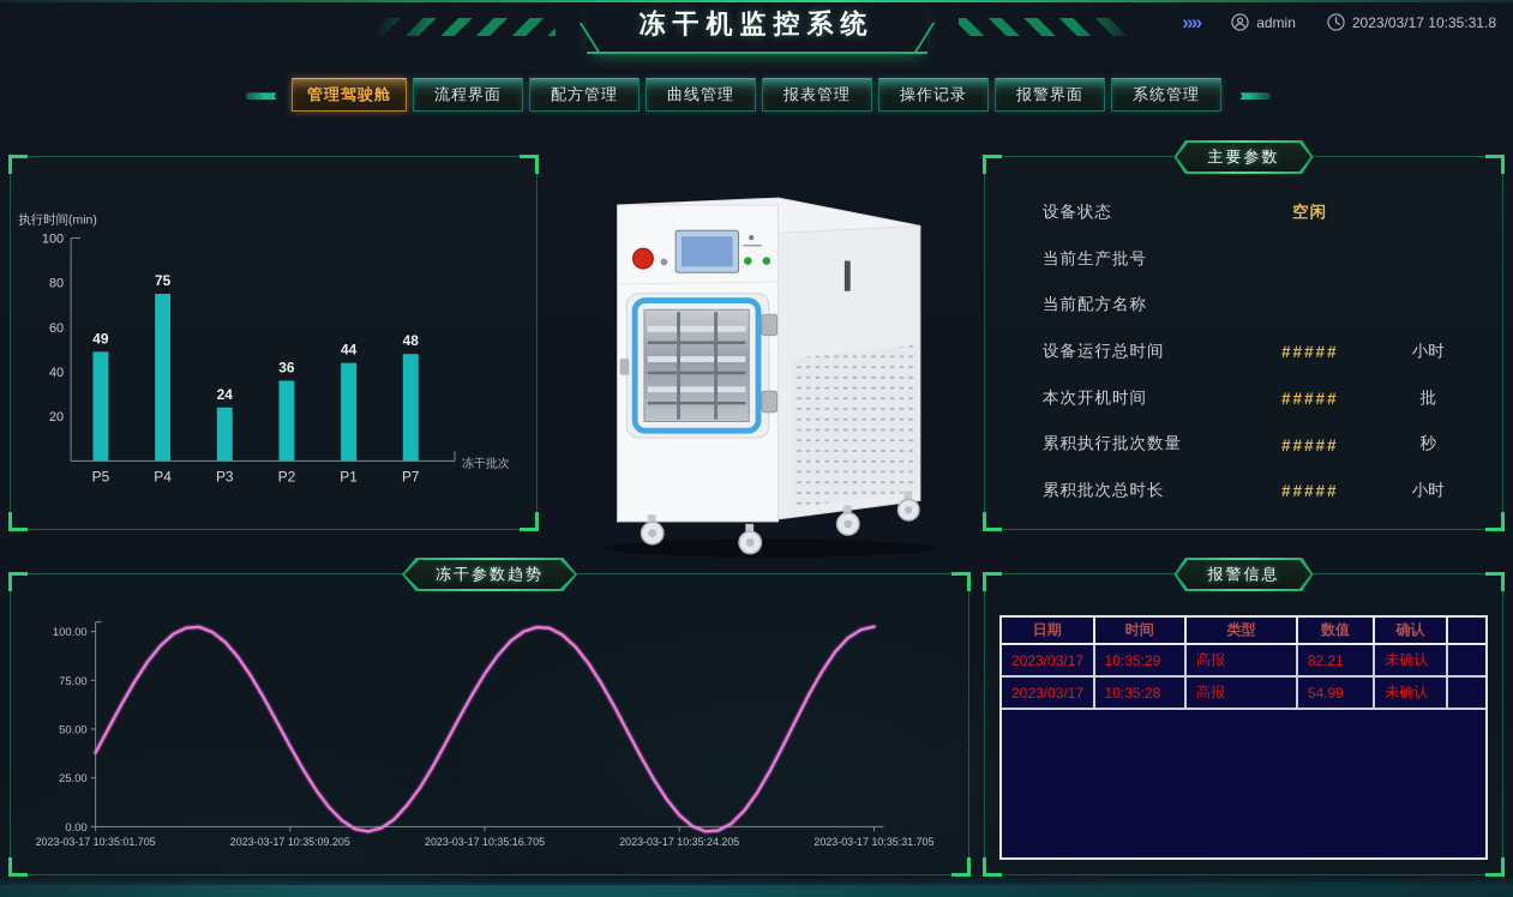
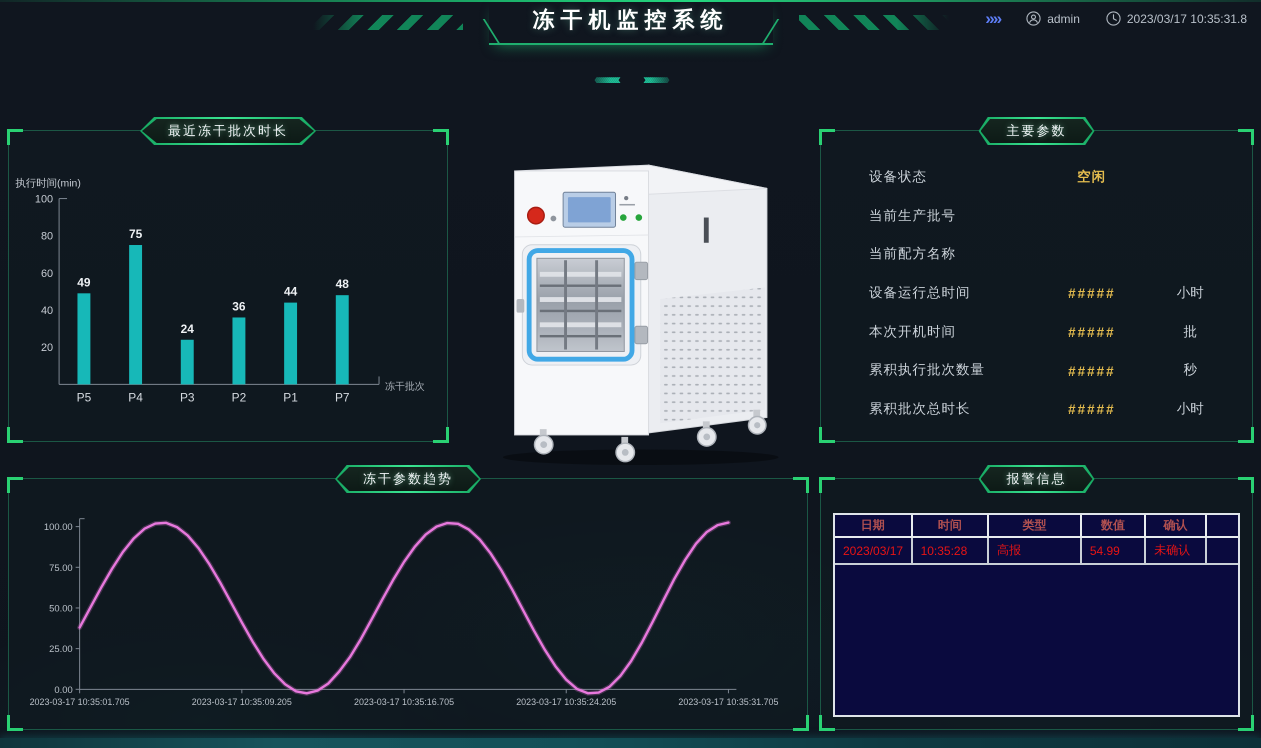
  冻干机监控系统
  »»
  admin
  2023/03/17 10:35:31.8
  ‹‹‹‹‹‹‹‹‹‹‹‹
- 管理驾驶舱
- 流程界面
- 配方管理
- 曲线管理
- 报表管理
- 操作记录
- 报警界面
- 系统管理
  ››››››››››››
+ 最近冻干批次时长
  执行时间(min)
  冻干批次
  20
  40
  60
  80
  100
  49
  P5
  75
  P4
  24
  P3
  36
  P2
  44
  P1
  48
  P7
  主要参数
  设备状态
  空闲
  当前生产批号
  当前配方名称
  设备运行总时间
  #####
  小时
  本次开机时间
  #####
  批
  累积执行批次数量
  #####
  秒
  累积批次总时长
  #####
  小时
  冻干参数趋势
  0.00
  25.00
  50.00
  75.00
  100.00
  2023-03-17 10:35:01.705
  2023-03-17 10:35:09.205
  2023-03-17 10:35:16.705
  2023-03-17 10:35:24.205
  2023-03-17 10:35:31.705
  报警信息
  日期	时间	类型	数值	确认
- 2023/03/17	10:35:29	高报	82.21	未确认
  2023/03/17	10:35:28	高报	54.99	未确认
